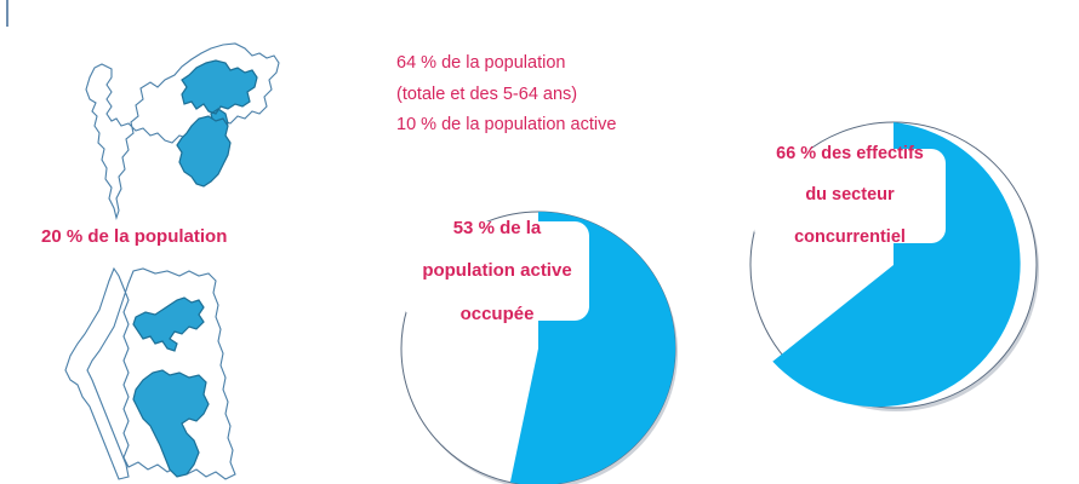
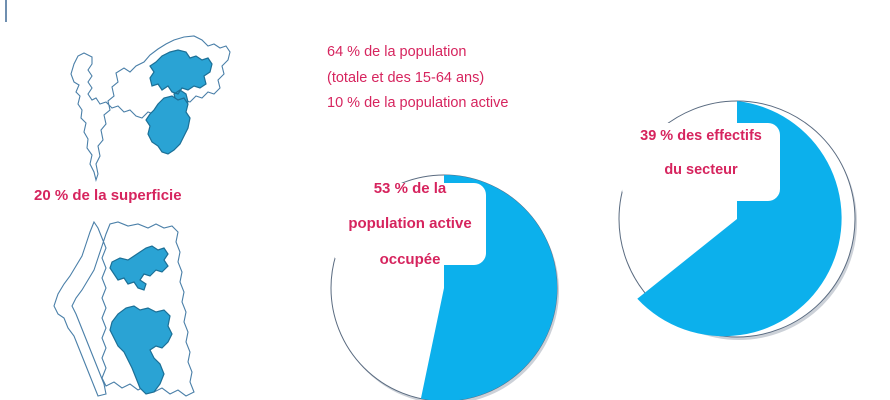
- 20 % de la population
+ 20 % de la superficie
  64 % de la population
- (totale et des 5-64 ans)
+ (totale et des 15-64 ans)
  10 % de la population active
  53 % de la
  population active
  occupée
- 66 % des effectifs
+ 39 % des effectifs
  du secteur
- concurrentiel
